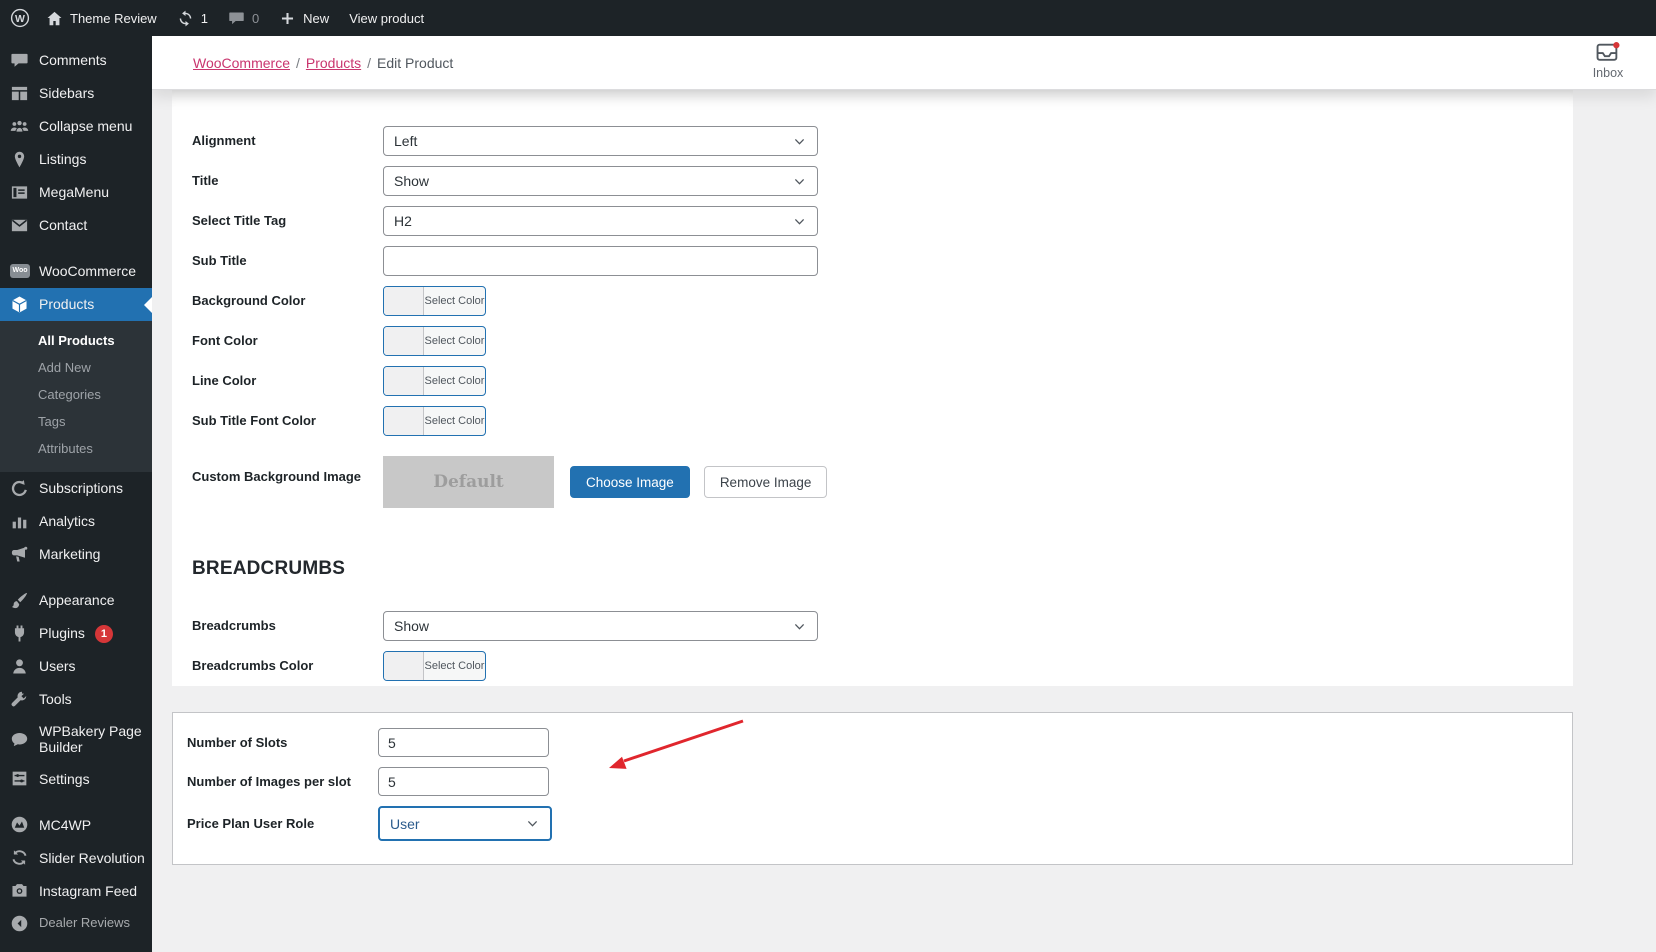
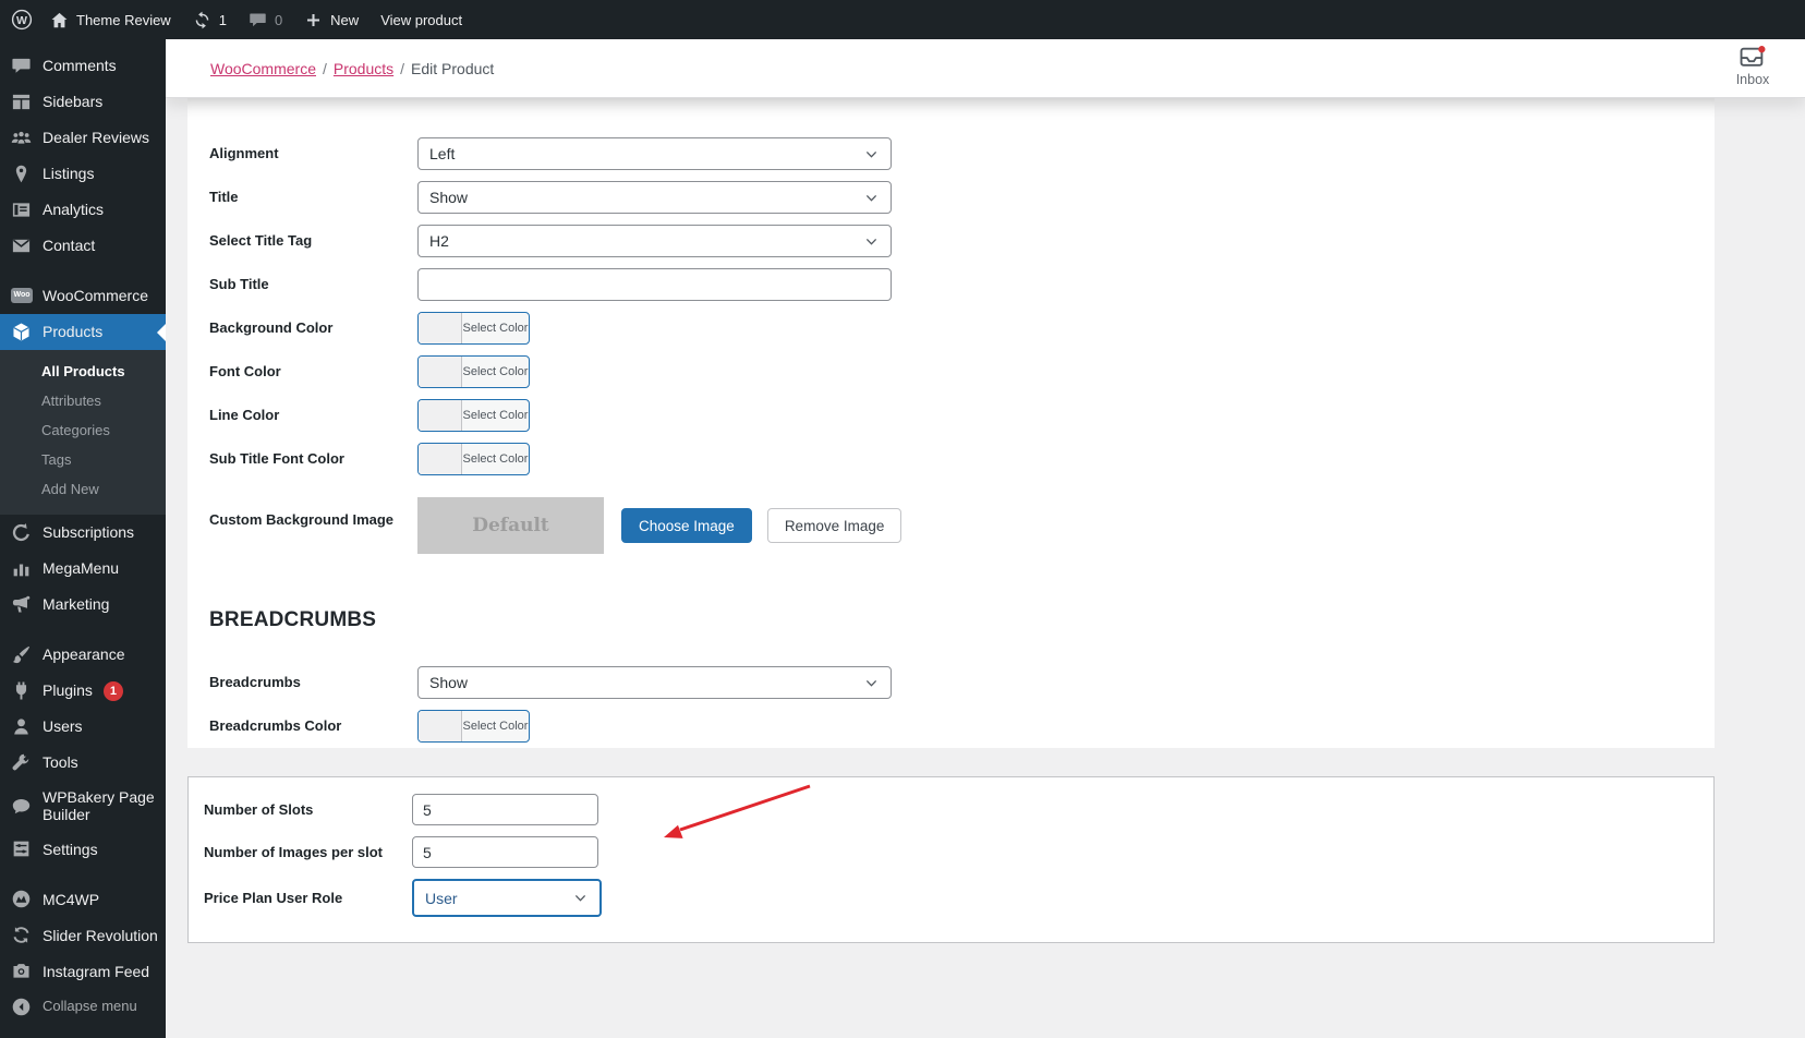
  W
  Theme Review
  1
  0
  New
  View product
  Comments
  Sidebars
- Collapse menu
+ Dealer Reviews
  Listings
- MegaMenu
+ Analytics
  Contact
  WooCommerce
  Products
  All Products
- Add New
+ Attributes
  Categories
  Tags
- Attributes
+ Add New
  Subscriptions
- Analytics
+ MegaMenu
  Marketing
  Appearance
  Plugins
  1
  Users
  Tools
  WPBakery Page Builder
  Settings
  MC4WP
  Slider Revolution
  Instagram Feed
- Dealer Reviews
+ Collapse menu
  WooCommerce / Products / Edit Product
  Inbox
  Alignment
  Left
  Title
  Show
  Select Title Tag
  H2
  Sub Title
  Background Color
  Select Color
  Font Color
  Select Color
  Line Color
  Select Color
  Sub Title Font Color
  Select Color
  Custom Background Image
  Default
  Choose Image
  Remove Image
  BREADCRUMBS
  Breadcrumbs
  Show
  Breadcrumbs Color
  Select Color
  Number of Slots
  5
  Number of Images per slot
  5
  Price Plan User Role
  User
